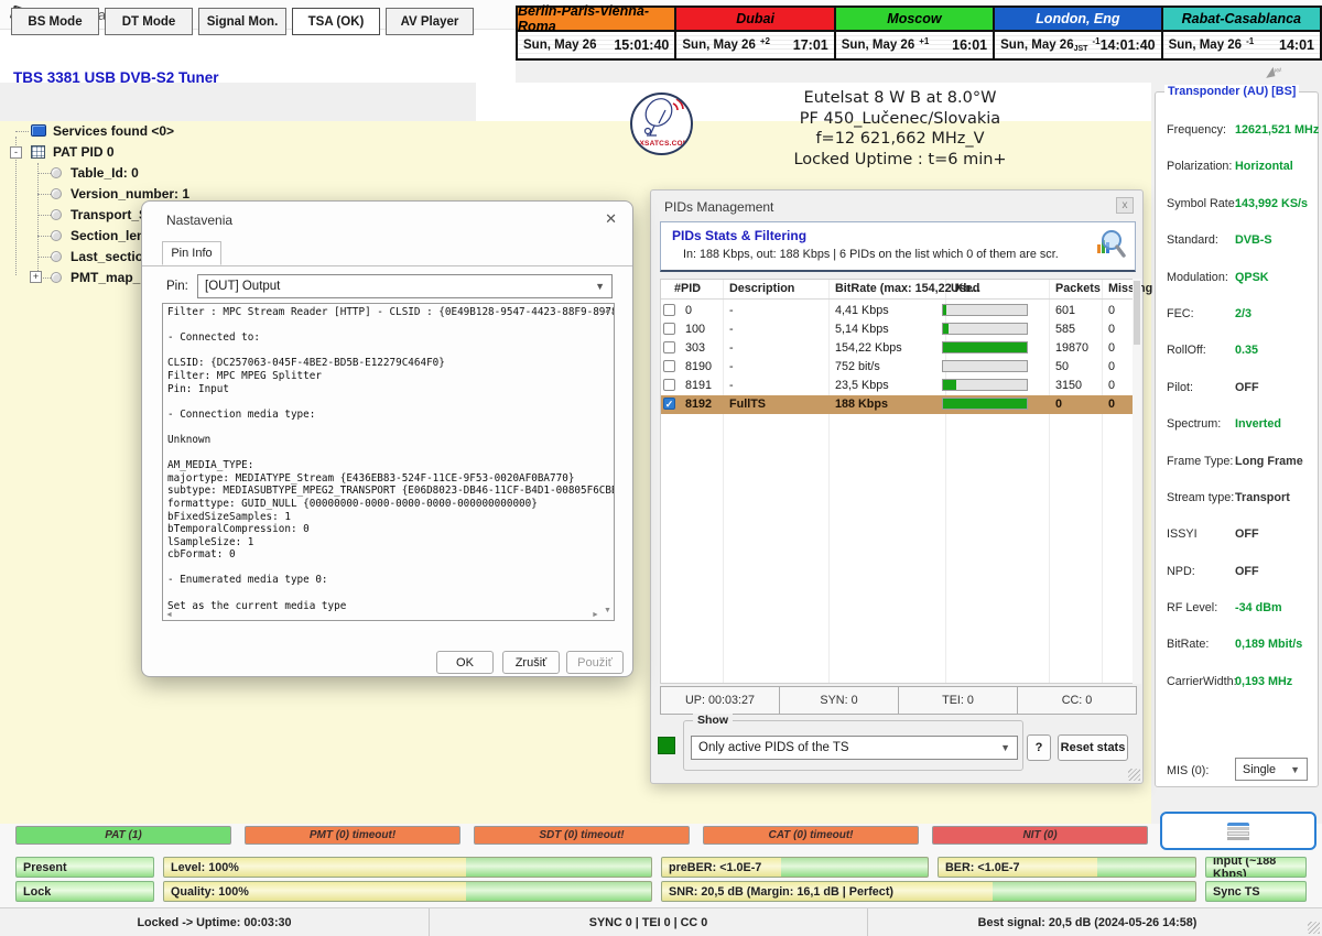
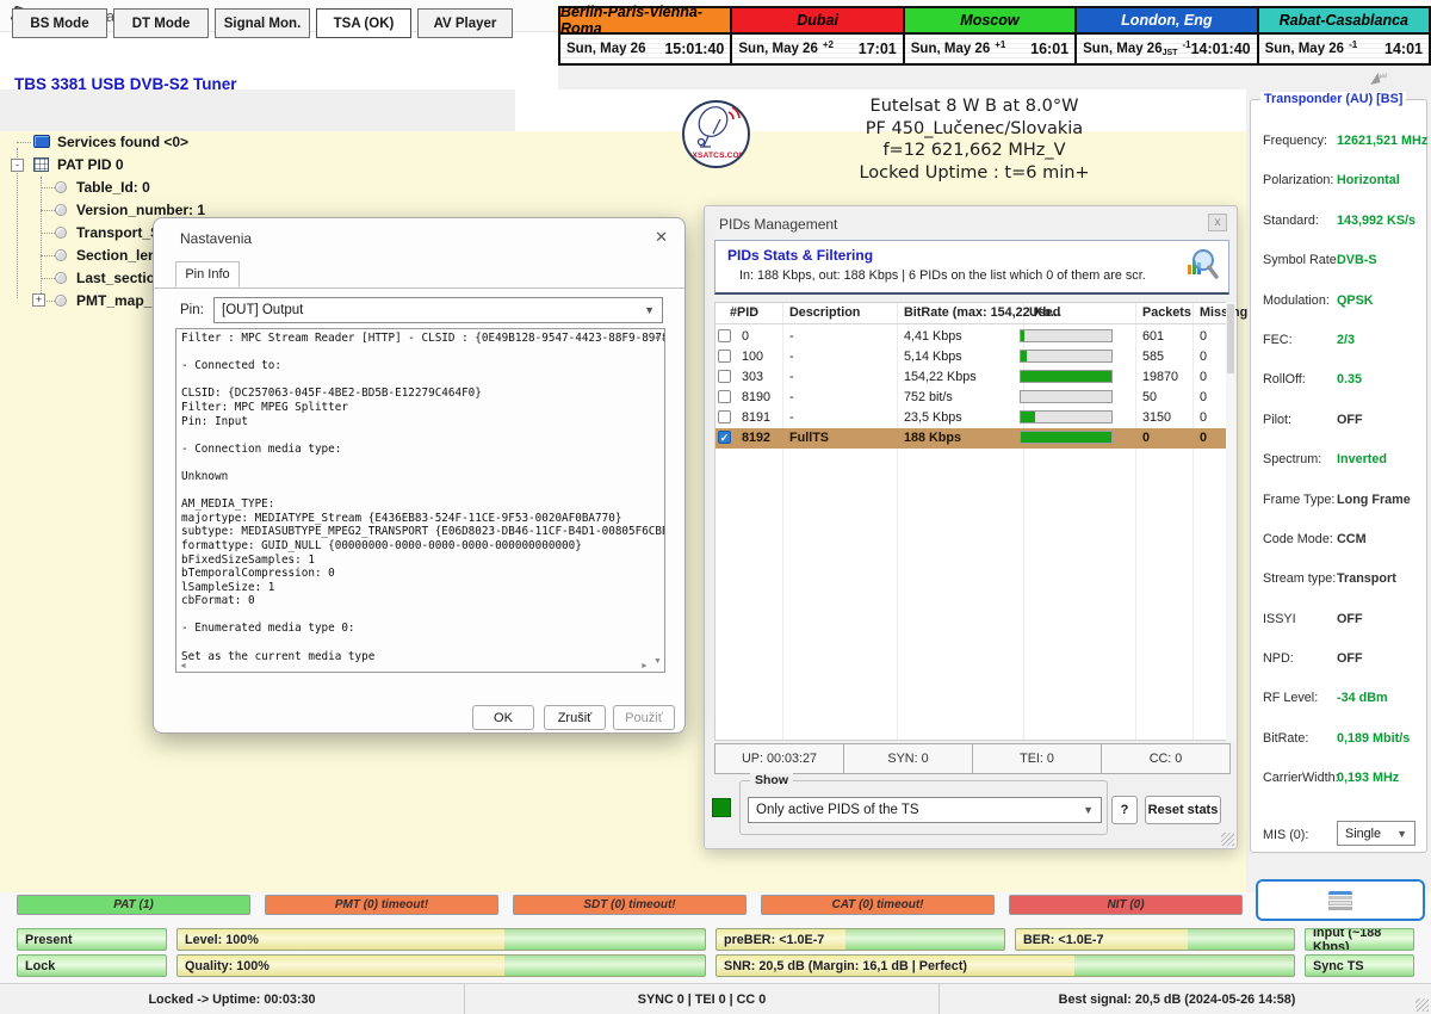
  Berlin-Paris-Vienna-Roma
  Sun, May 26
  15:01:40
  Dubai
  Sun, May 26
  +2
  17:01
  Moscow
  Sun, May 26
  +1
  16:01
  London, Eng
  Sun, May 26
  -1
  14:01:40
  Rabat-Casablanca
  Sun, May 26
  -1
  14:01
  TBS 3381 USB DVB-S2 Tuner
  BS Mode
  DT Mode
  Signal Mon.
  TSA (OK)
  AV Player
  Eutelsat 8 W B at 8.0°W
  PF 450_Lučenec/Slovakia
  f=12 621,662 MHz_V
  Locked Uptime : t=6 min+
  Services found <0>
  -
  PAT PID 0
  Table_Id: 0
  Version_number: 1
  Last_sectio
  +
  PIDs Management
  x
  PIDs Stats & Filtering
  In: 188 Kbps, out: 188 Kbps | 6 PIDs on the list which 0 of them are scr.
  #PID
  Description
  BitRate (max: 154,22 Kb...
  Used
  Packets
  Missng
  0
  -
  4,41 Kbps
  601
  0
  100
  -
  5,14 Kbps
  585
  0
  303
  -
  154,22 Kbps
  19870
  0
  8190
  -
  752 bit/s
  50
  0
  8191
  -
  23,5 Kbps
  3150
  0
  ✓
  8192
  FullTS
  188 Kbps
  0
  0
  UP: 00:03:27
  SYN: 0
  TEI: 0
  CC: 0
  Show
  Only active PIDS of the TS
  ▼
  ?
  Reset stats
  Nastavenia
  ✕
  Pin Info
  Pin:
  [OUT] Output
  ▼
  Filter : MPC Stream Reader [HTTP] - CLSID : {0E49B128-9547-4423-88F9-8978
  - Connected to:
  CLSID: {DC257063-045F-4BE2-BD5B-E12279C464F0}
  Filter: MPC MPEG Splitter
  Pin: Input
  - Connection media type:
  Unknown
  AM_MEDIA_TYPE:
  majortype: MEDIATYPE_Stream {E436EB83-524F-11CE-9F53-0020AF0BA770}
  subtype: MEDIASUBTYPE_MPEG2_TRANSPORT {E06D8023-DB46-11CF-B4D1-00805F6CBB
  formattype: GUID_NULL {00000000-0000-0000-0000-000000000000}
  bFixedSizeSamples: 1
  bTemporalCompression: 0
  lSampleSize: 1
  cbFormat: 0
  - Enumerated media type 0:
  Set as the current media type
  OK
  Zrušiť
  Použiť
  Transponder (AU) [BS]
  Frequency:
  12621,521 MHz
  Polarization:
  Horizontal
- Symbol Rate:
+ Standard:
  143,992 KS/s
- Standard:
+ Symbol Rate:
  DVB-S
  Modulation:
  QPSK
  FEC:
  2/3
  RollOff:
  0.35
  Pilot:
  OFF
  Spectrum:
  Inverted
  Frame Type:
  Long Frame
+ Code Mode:
+ CCM
  Stream type:
  Transport
  ISSYI
  OFF
  NPD:
  OFF
  RF Level:
  -34 dBm
  BitRate:
  0,189 Mbit/s
  CarrierWidth:
  0,193 MHz
  MIS (0):
  Single
  ▼
  PAT (1)
  PMT (0) timeout!
  SDT (0) timeout!
  CAT (0) timeout!
  NIT (0)
  Present
  Level: 100%
  preBER: <1.0E-7
  BER: <1.0E-7
  Input (~188 Kbps)
  Lock
  Quality: 100%
  SNR: 20,5 dB (Margin: 16,1 dB | Perfect)
  Sync TS
  Locked -> Uptime: 00:03:30
  SYNC 0 | TEI 0 | CC 0
  Best signal: 20,5 dB (2024-05-26 14:58)
